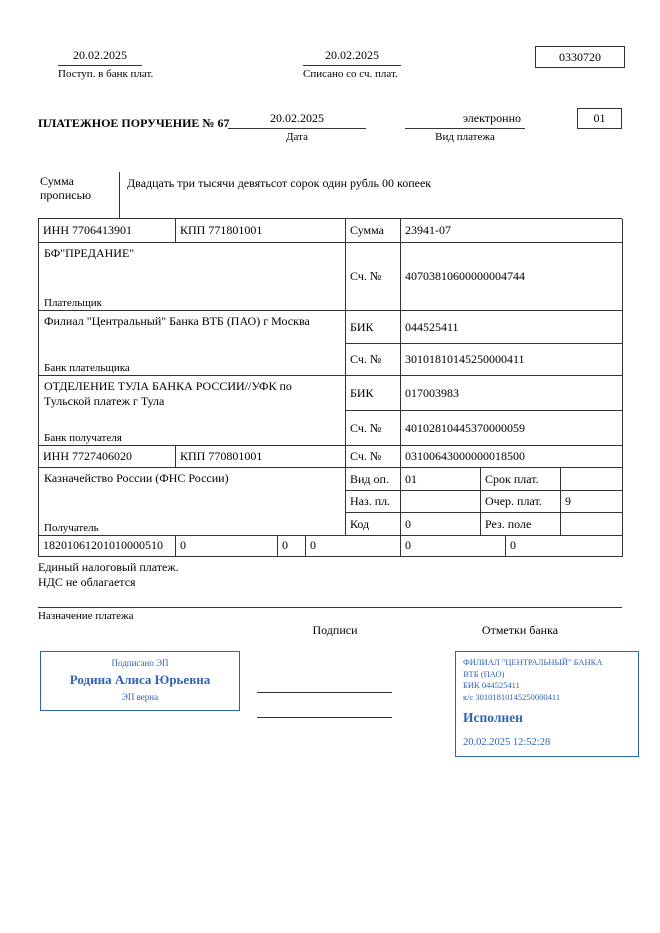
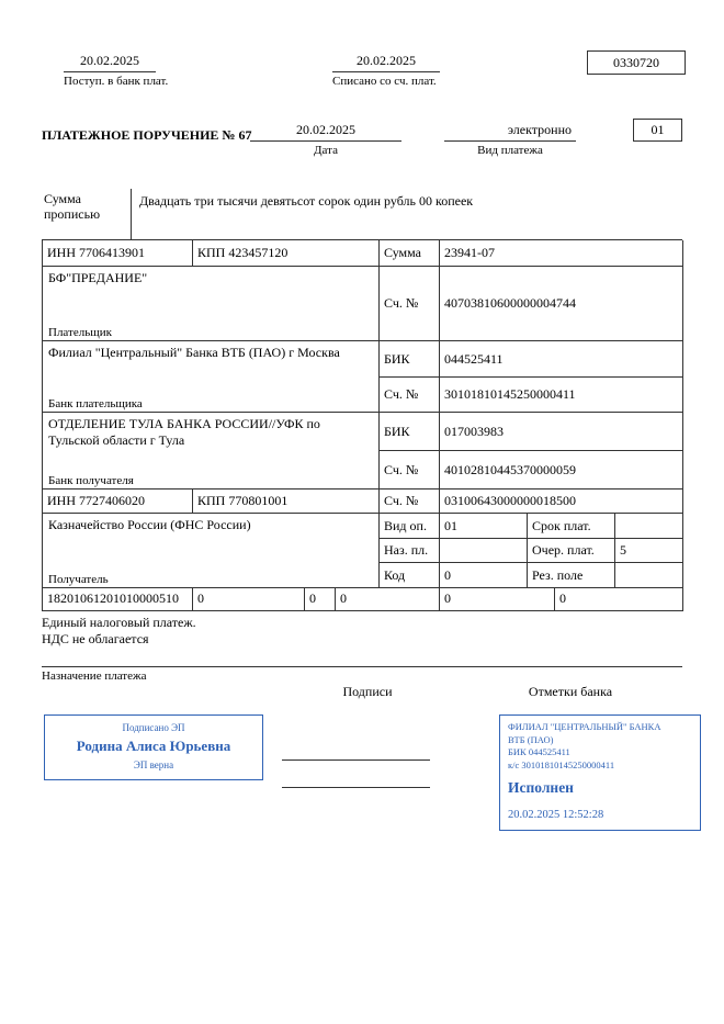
  20.02.2025
  Поступ. в банк плат.
  20.02.2025
  Списано со сч. плат.
  0330720
  ПЛАТЕЖНОЕ ПОРУЧЕНИЕ № 67
  20.02.2025
  Дата
  электронно
  Вид платежа
  01
  Сумма
  прописью
  Двадцать три тысячи девятьсот сорок один рубль 00 копеек
  ИНН 7706413901
- КПП 771801001
+ КПП 423457120
  Сумма
  23941-07
  БФ"ПРЕДАНИЕ"
  Плательщик
  Сч. №
  40703810600000004744
  Филиал "Центральный" Банка ВТБ (ПАО) г Москва
  Банк плательщика
  БИК
  044525411
  Сч. №
  30101810145250000411
- ОТДЕЛЕНИЕ ТУЛА БАНКА РОССИИ//УФК по Тульской платеж г Тула
+ ОТДЕЛЕНИЕ ТУЛА БАНКА РОССИИ//УФК по Тульской области г Тула
  Банк получателя
  БИК
  017003983
  Сч. №
  40102810445370000059
  ИНН 7727406020
  КПП 770801001
  Сч. №
  03100643000000018500
  Казначейство России (ФНС России)
  Получатель
  Вид оп.
  01
  Срок плат.
  Наз. пл.
  Очер. плат.
- 9
+ 5
  Код
  0
  Рез. поле
  18201061201010000510
  0
  0
  0
  0
  0
  Единый налоговый платеж.
  НДС не облагается
  Назначение платежа
  Подписи
  Отметки банка
  Подписано ЭП
  Родина Алиса Юрьевна
  ЭП верна
  ФИЛИАЛ "ЦЕНТРАЛЬНЫЙ" БАНКА
  ВТБ (ПАО)
  БИК 044525411
  к/с 30101810145250000411
  Исполнен
  20.02.2025 12:52:28
